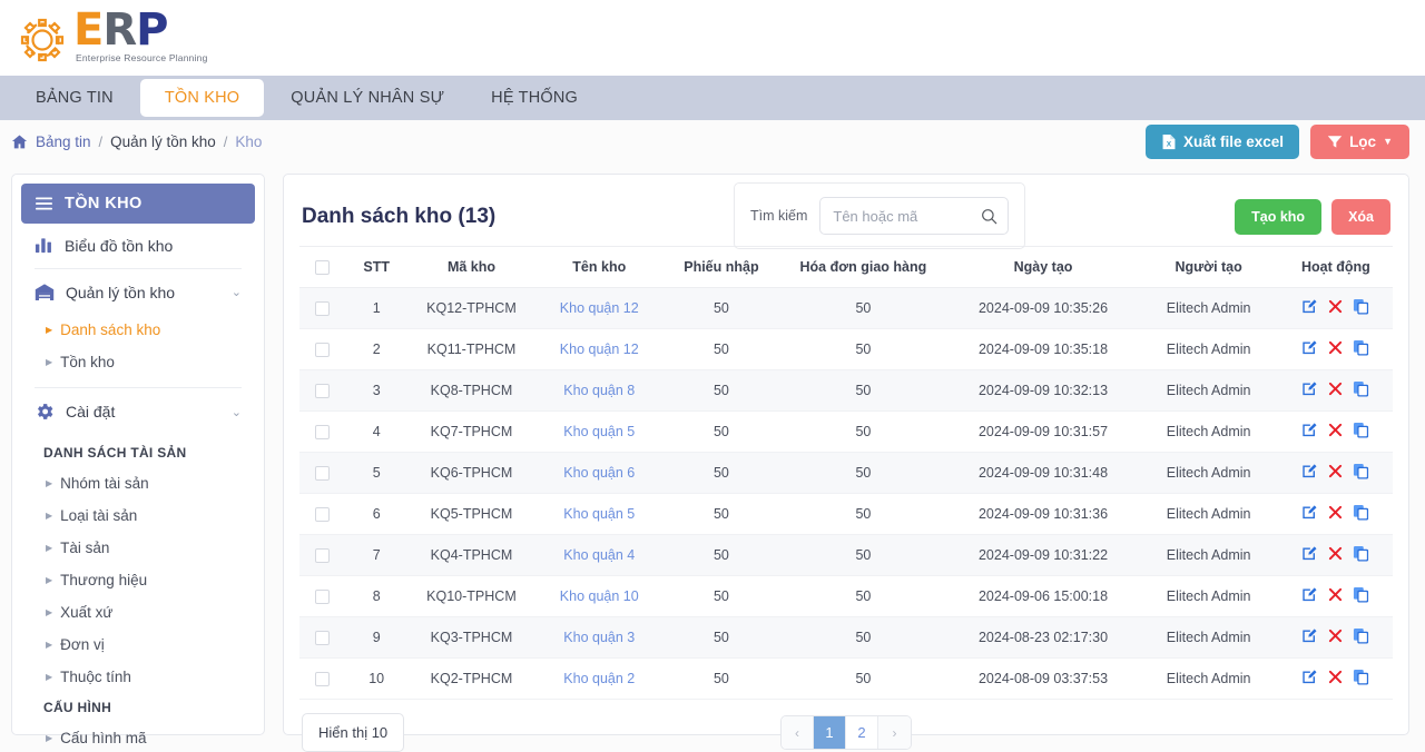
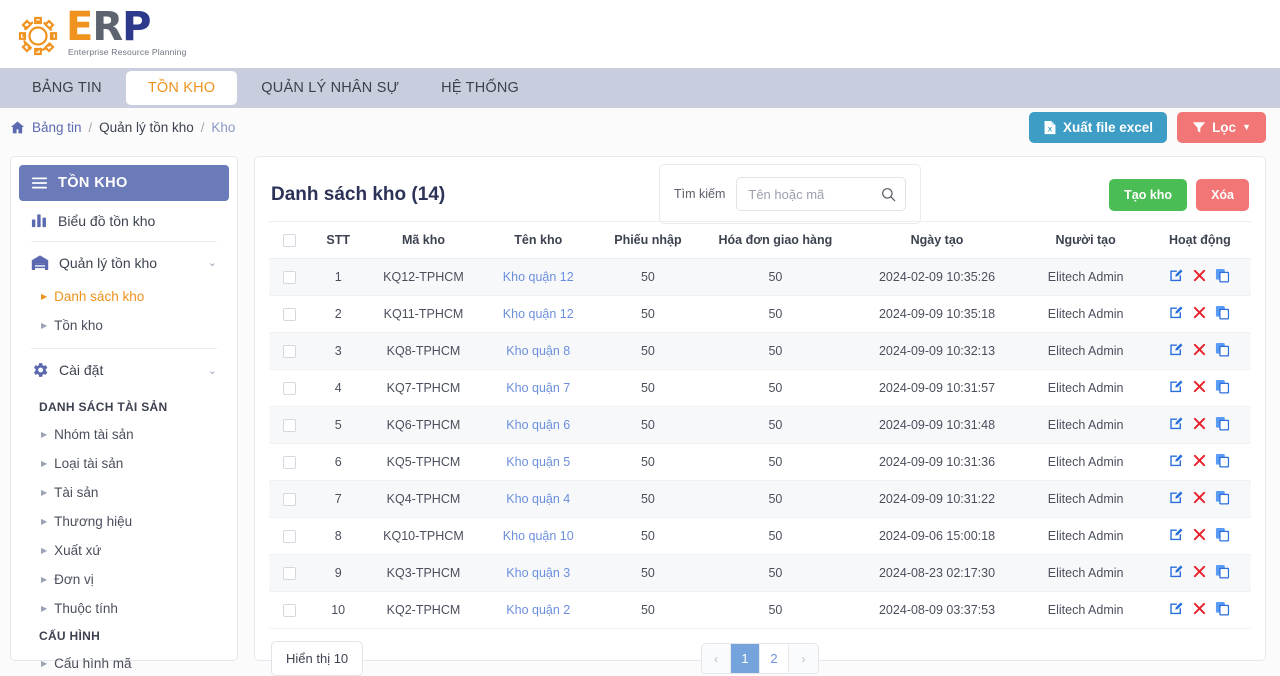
  ERP
  Enterprise Resource Planning
  BẢNG TIN
  TỒN KHO
  QUẢN LÝ NHÂN SỰ
  HỆ THỐNG
  Bảng tin
  /
  Quản lý tồn kho
  /
  Kho
  Xuất file excel
  Lọc
  ▼
  TỒN KHO
  Biểu đồ tồn kho
  Quản lý tồn kho
  ⌄
  ▶
  Danh sách kho
  ▶
  Tồn kho
  Cài đặt
  ⌄
  DANH SÁCH TÀI SẢN
  ▶
  Nhóm tài sản
  ▶
  Loại tài sản
  ▶
  Tài sản
  ▶
  Thương hiệu
  ▶
  Xuất xứ
  ▶
  Đơn vị
  ▶
  Thuộc tính
  CẤU HÌNH
  ▶
  Cấu hình mã
- Danh sách kho (13)
+ Danh sách kho (14)
  Tìm kiếm
  Tên hoặc mã
  Tạo kho
  Xóa
  	STT	Mã kho	Tên kho	Phiếu nhập	Hóa đơn giao hàng	Ngày tạo	Người tạo	Hoạt động
- 	1	KQ12-TPHCM	Kho quận 12	50	50	2024-09-09 10:35:26	Elitech Admin
+ 	1	KQ12-TPHCM	Kho quận 12	50	50	2024-02-09 10:35:26	Elitech Admin
  	2	KQ11-TPHCM	Kho quận 12	50	50	2024-09-09 10:35:18	Elitech Admin
  	3	KQ8-TPHCM	Kho quận 8	50	50	2024-09-09 10:32:13	Elitech Admin
- 	4	KQ7-TPHCM	Kho quận 5	50	50	2024-09-09 10:31:57	Elitech Admin
+ 	4	KQ7-TPHCM	Kho quận 7	50	50	2024-09-09 10:31:57	Elitech Admin
  	5	KQ6-TPHCM	Kho quận 6	50	50	2024-09-09 10:31:48	Elitech Admin
  	6	KQ5-TPHCM	Kho quận 5	50	50	2024-09-09 10:31:36	Elitech Admin
  	7	KQ4-TPHCM	Kho quận 4	50	50	2024-09-09 10:31:22	Elitech Admin
  	8	KQ10-TPHCM	Kho quận 10	50	50	2024-09-06 15:00:18	Elitech Admin
  	9	KQ3-TPHCM	Kho quận 3	50	50	2024-08-23 02:17:30	Elitech Admin
  	10	KQ2-TPHCM	Kho quận 2	50	50	2024-08-09 03:37:53	Elitech Admin
  Hiển thị 10
  ‹
  1
  2
  ›
